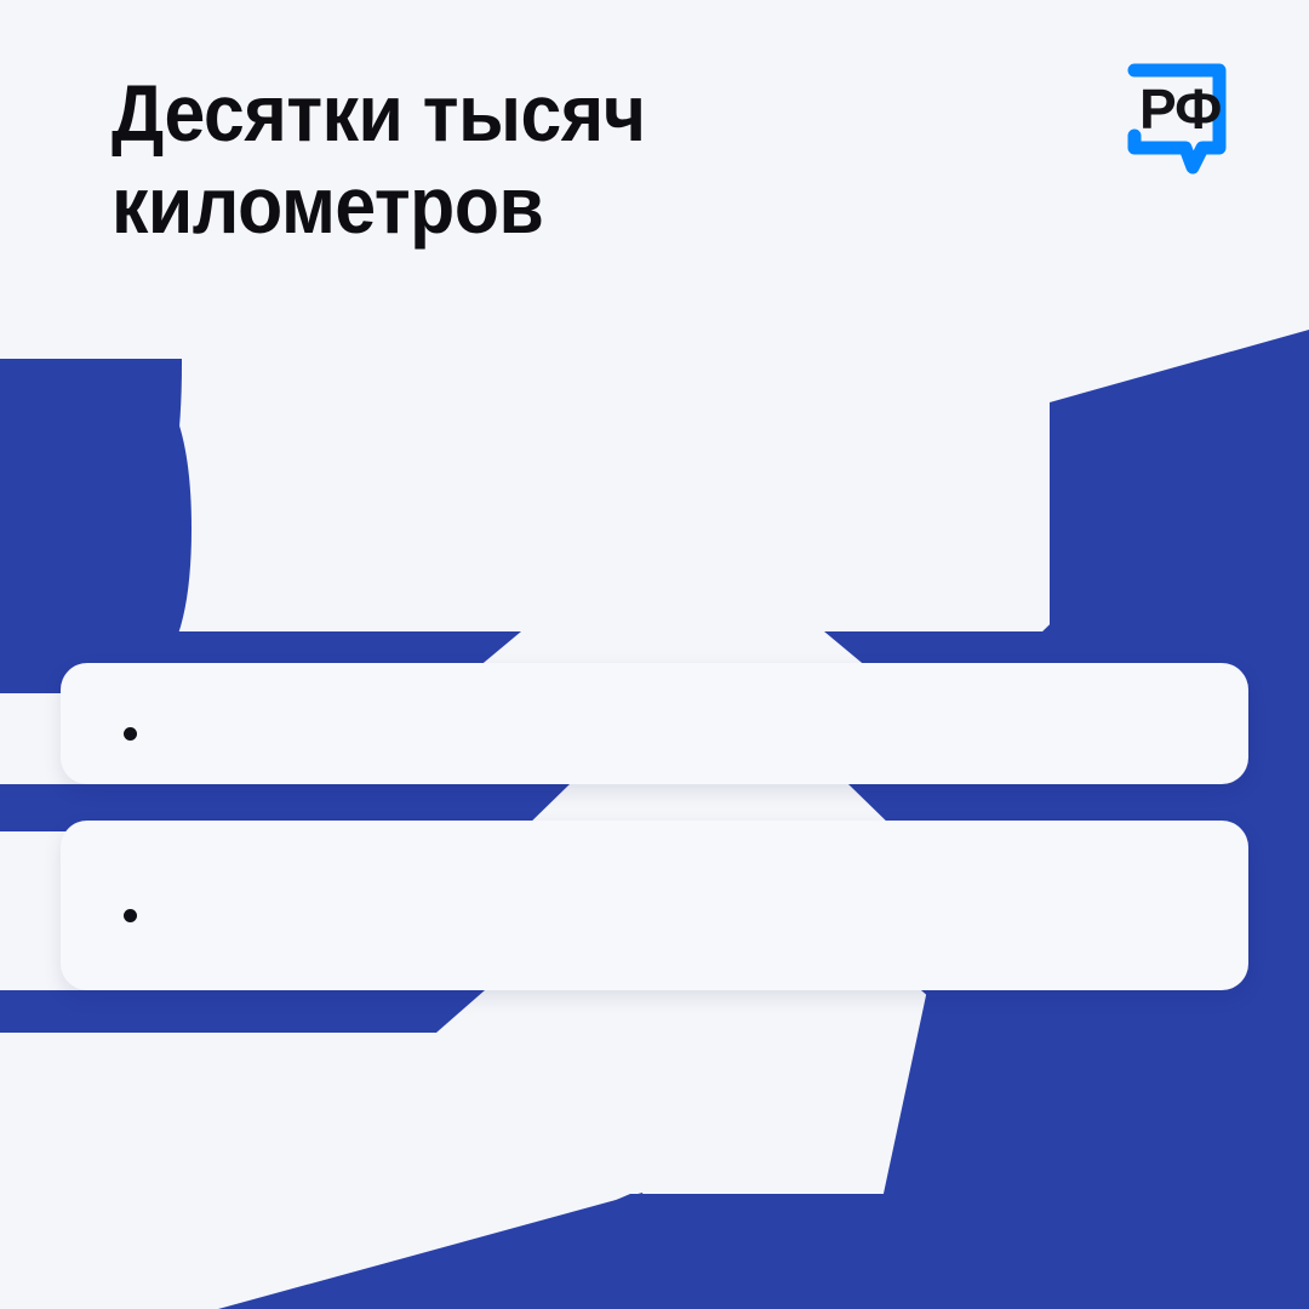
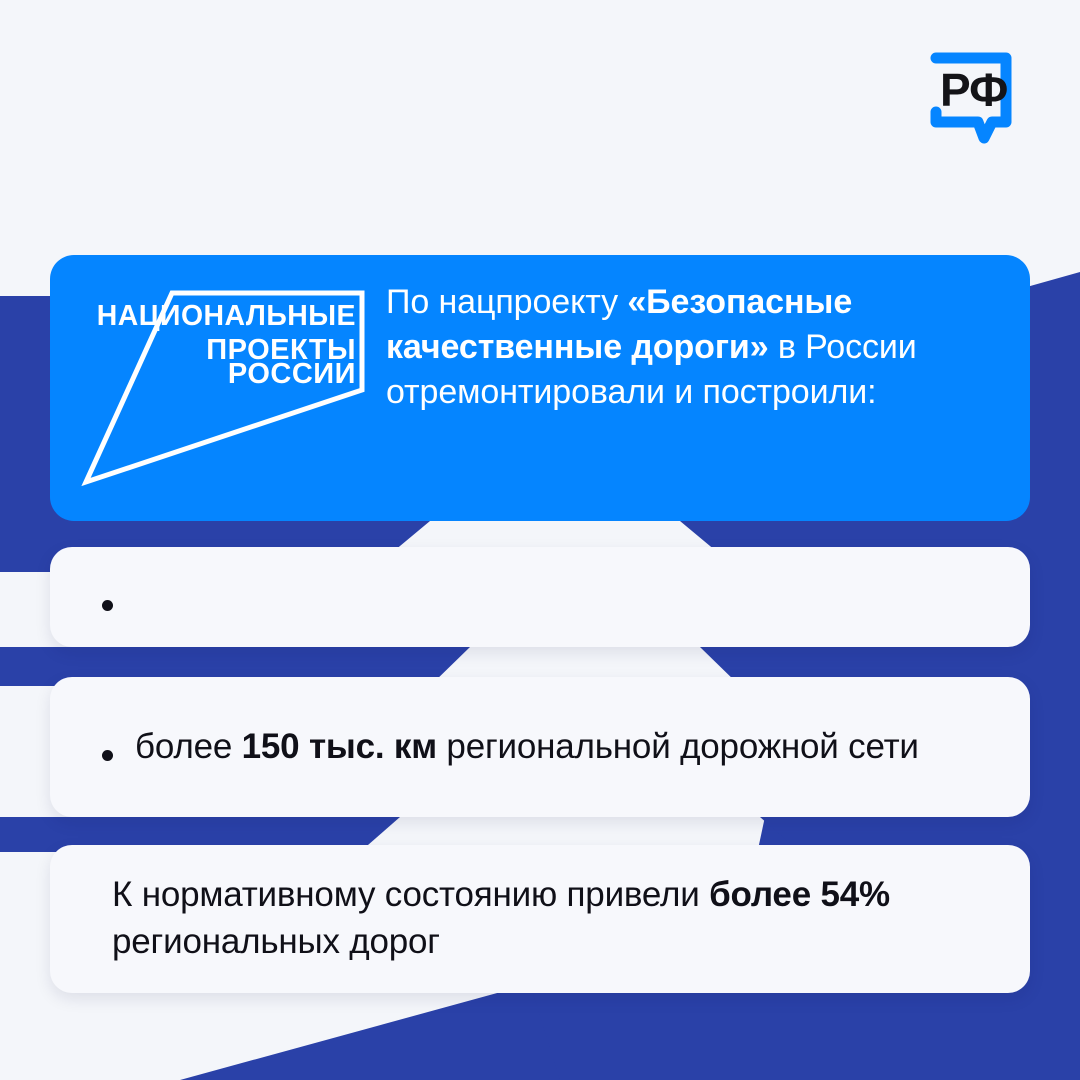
- Десятки тысяч
- километров
  РФ
+ НАЦИОНАЛЬНЫЕ
+ ПРОЕКТЫ
+ РОССИИ
+ По нацпроекту «Безопасные качественные дороги» в России отремонтировали и построили:
+ более 150 тыс. км региональной дорожной сети
+ К нормативному состоянию привели более 54% региональных дорог
